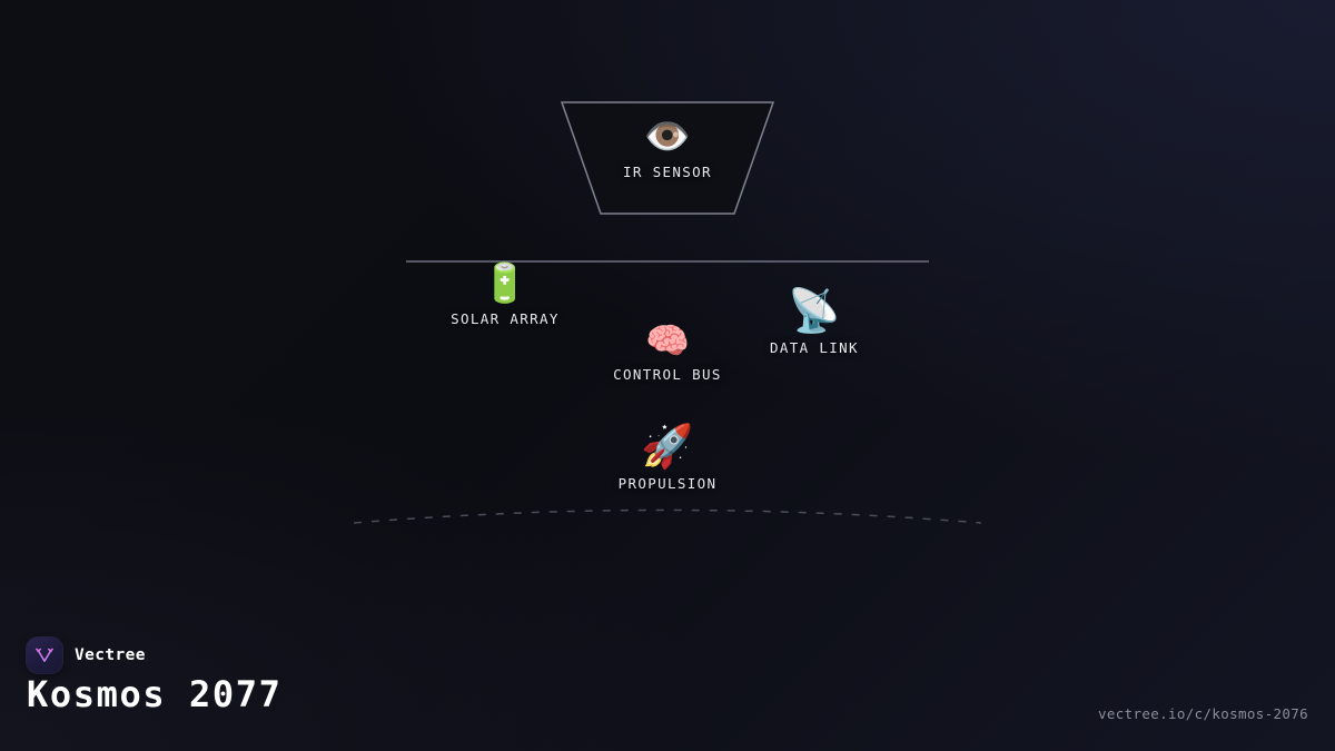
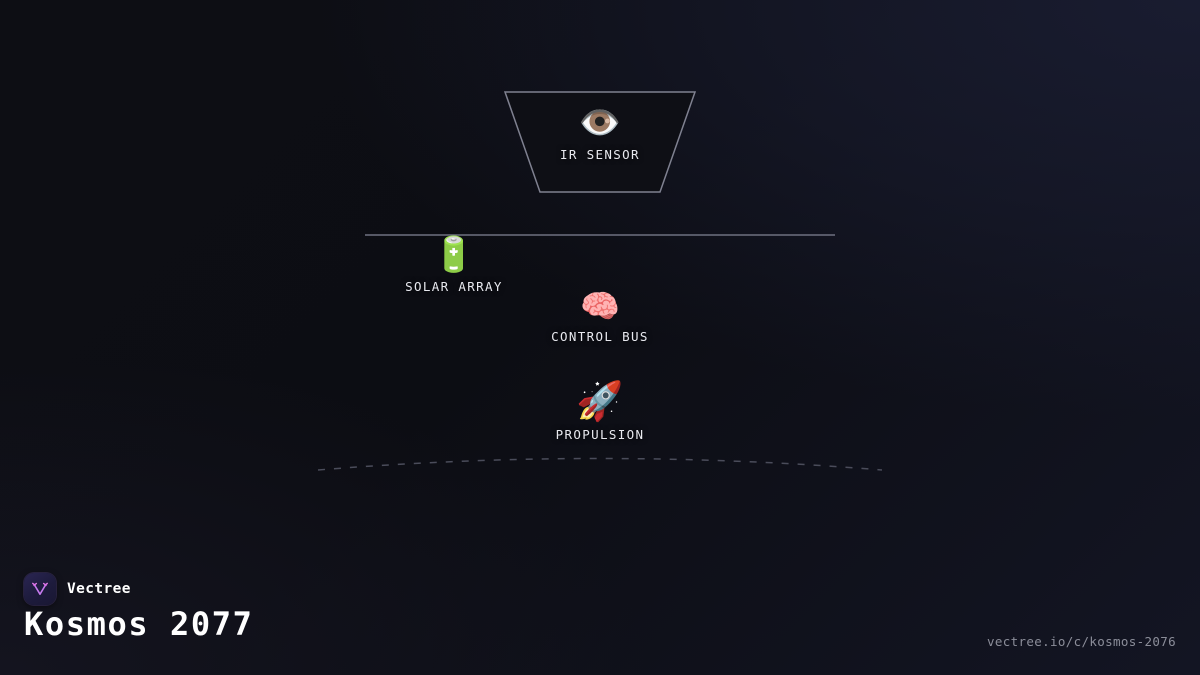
  👁️
  IR SENSOR
  🔋
  SOLAR ARRAY
- 📡
- DATA LINK
  🧠
  CONTROL BUS
  🚀
  PROPULSION
  Vectree
  Kosmos 2077
  vectree.io/c/kosmos-2076
